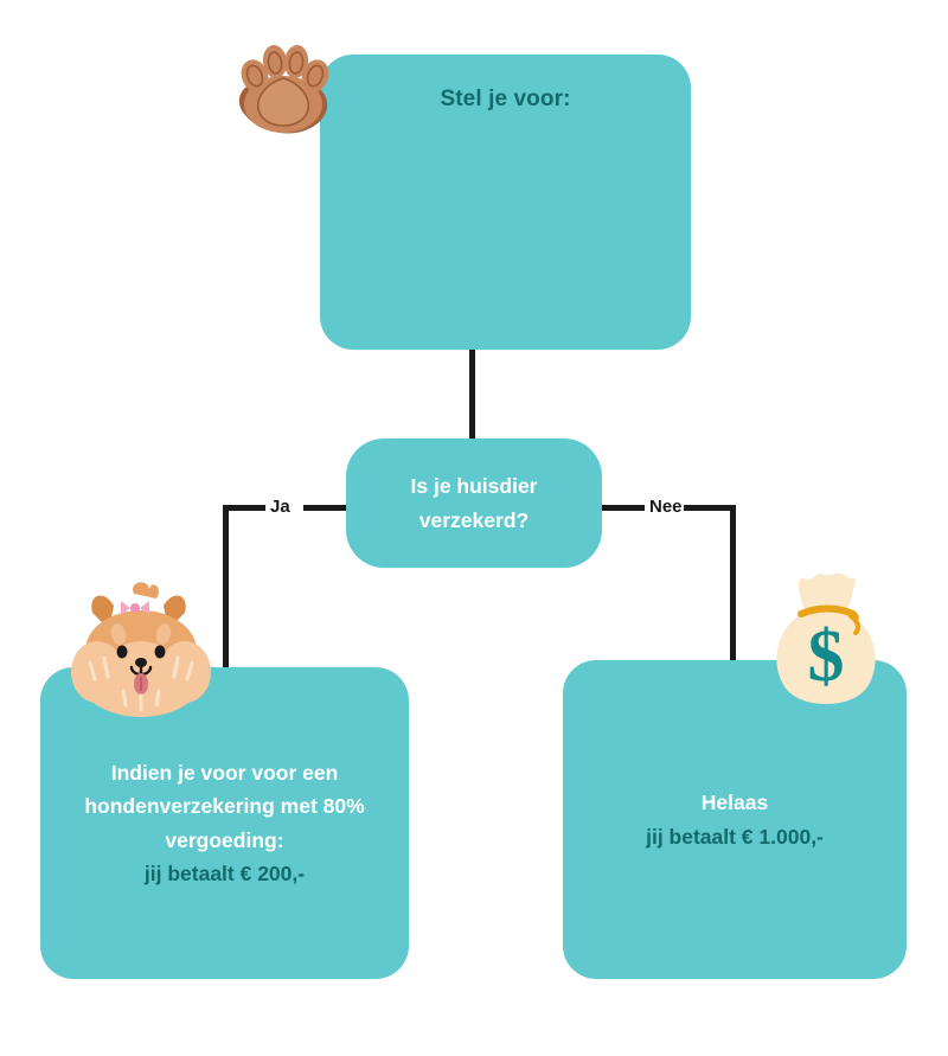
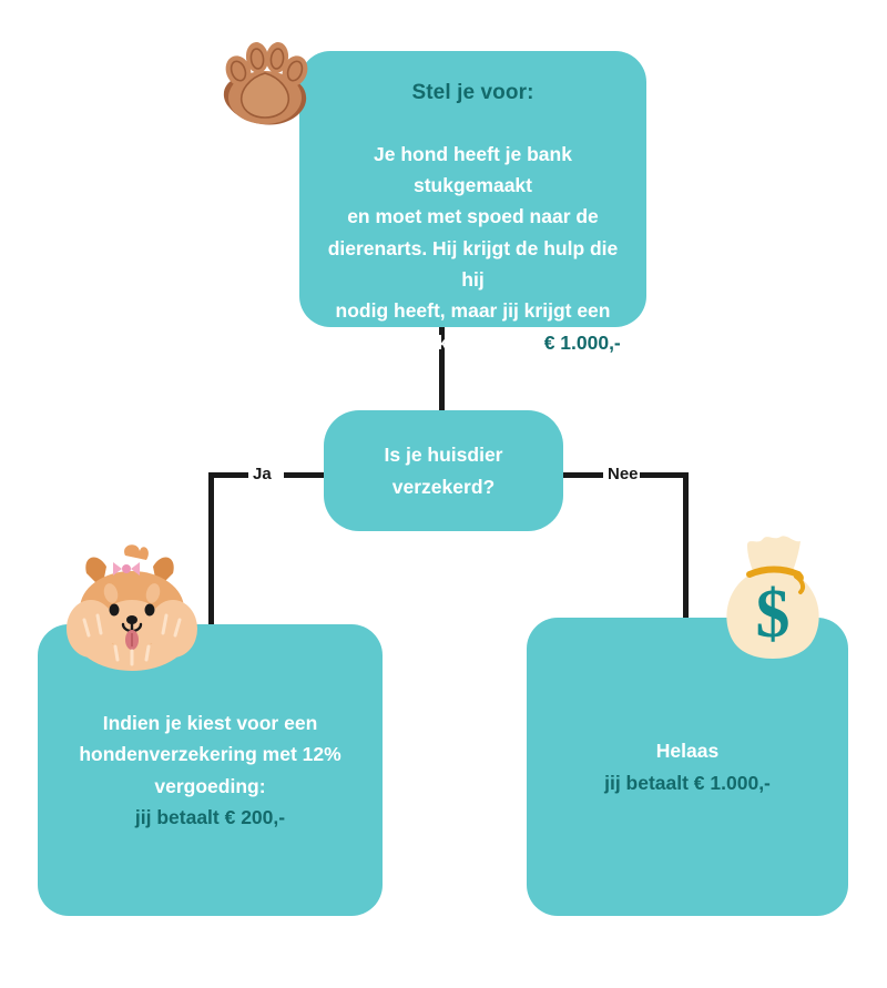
  Ja
  Nee
  Stel je voor:
+ Je hond heeft je bank stukgemaakt
+ en moet met spoed naar de
+ dierenarts. Hij krijgt de hulp die hij
+ nodig heeft, maar jij krijgt een
+ dierenartsrekening van € 1.000,-
  Is je huisdier
  verzekerd?
- Indien je voor voor een
+ Indien je kiest voor een
- hondenverzekering met 80%
+ hondenverzekering met 12%
  vergoeding:
  jij betaalt € 200,-
  Helaas
  jij betaalt € 1.000,-
  $
